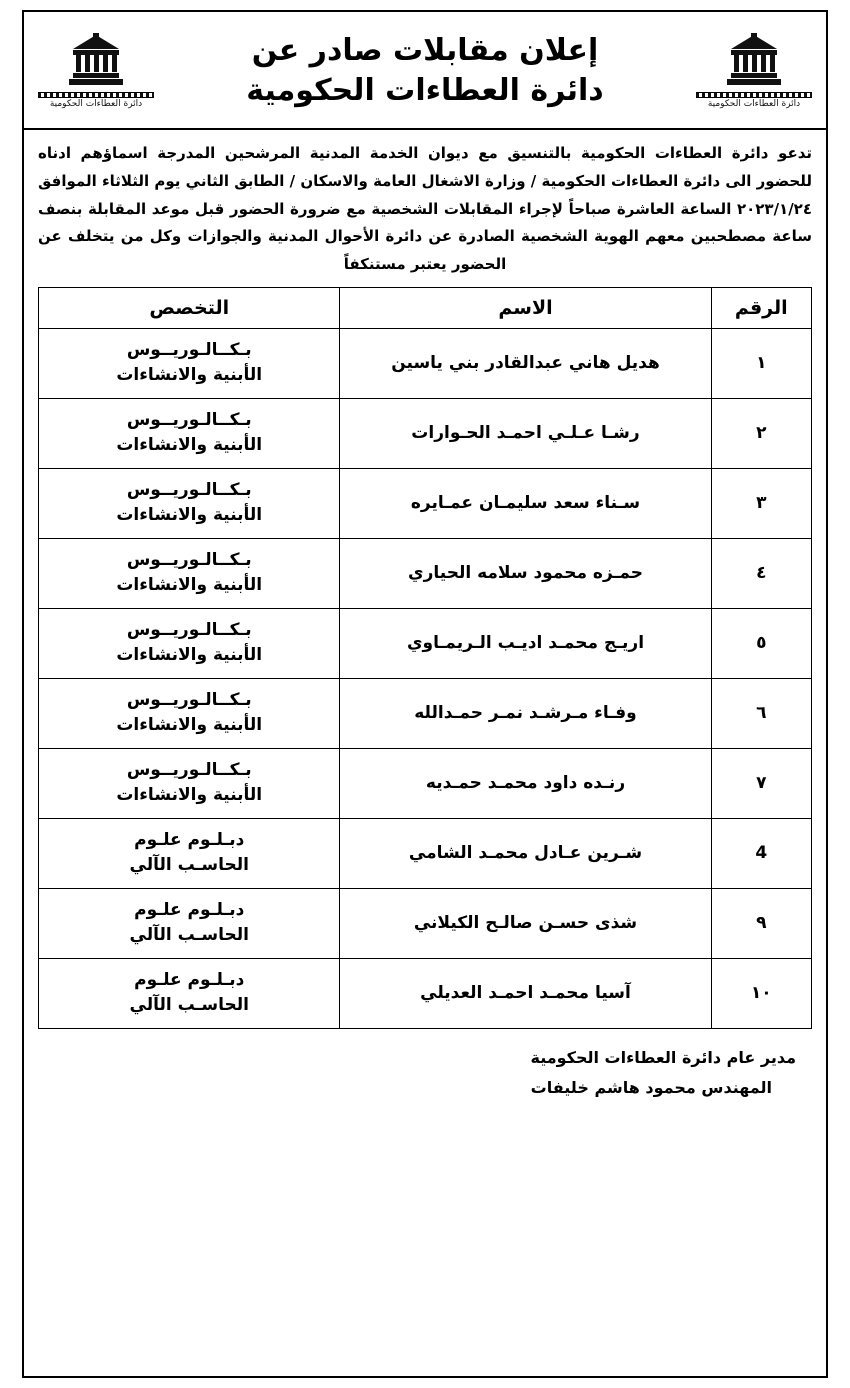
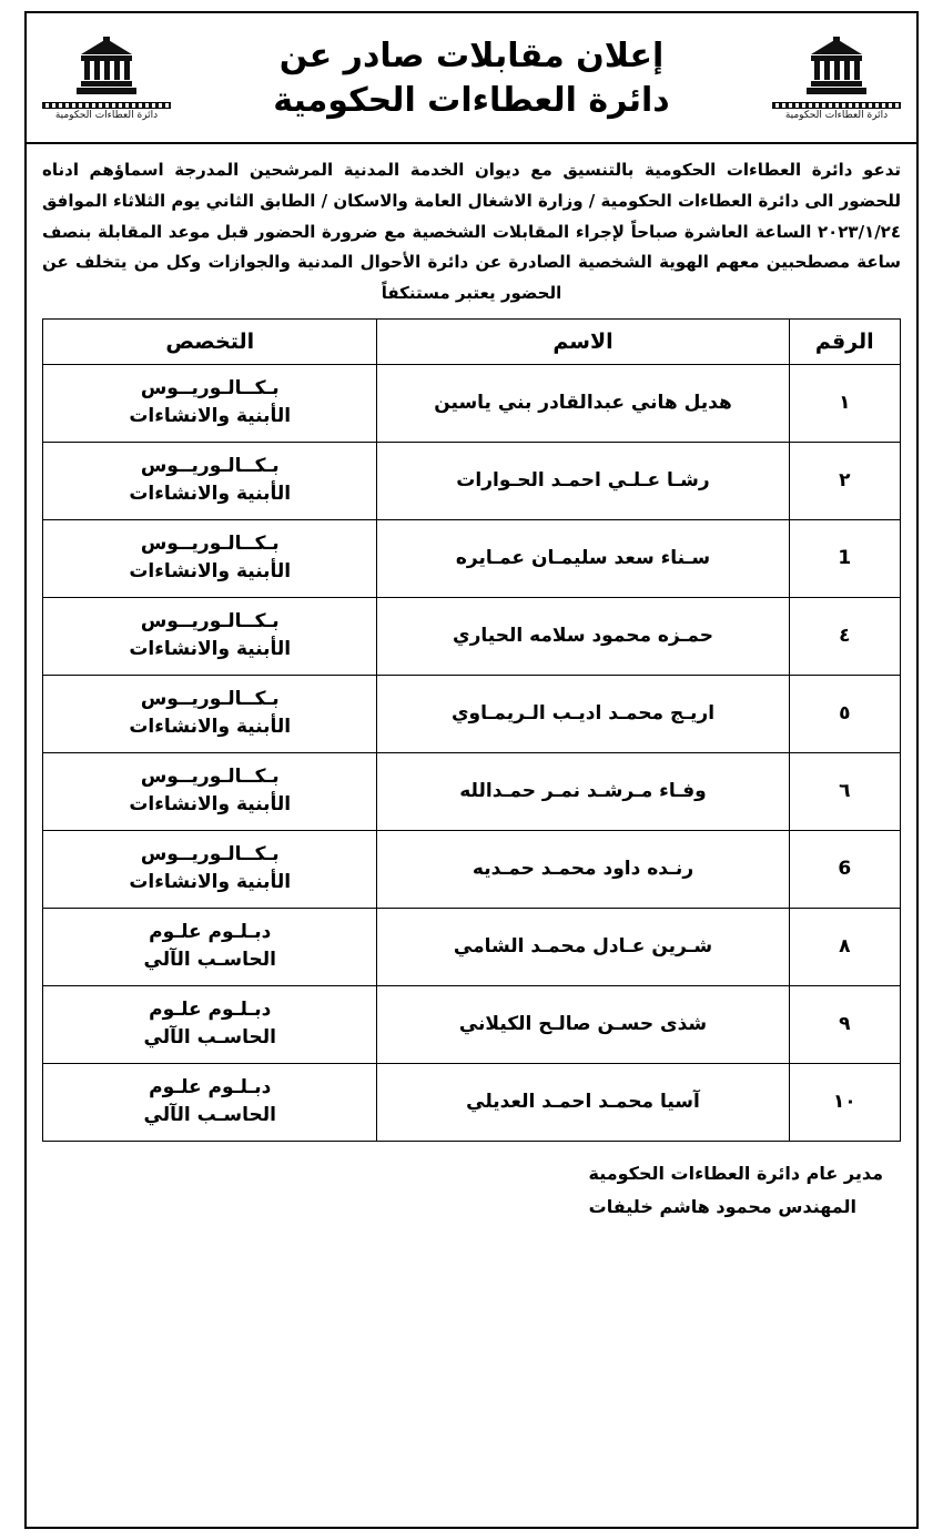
  دائرة العطاءات الحكومية
  إعلان مقابلات صادر عن
  دائرة العطاءات الحكومية
  دائرة العطاءات الحكومية
  تدعو دائرة العطاءات الحكومية بالتنسيق مع ديوان الخدمة المدنية المرشحين المدرجة اسماؤهم ادناه للحضور الى دائرة العطاءات الحكومية / وزارة الاشغال العامة والاسكان / الطابق الثاني يوم الثلاثاء الموافق ٢٠٢٣/١/٢٤ الساعة العاشرة صباحاً لإجراء المقابلات الشخصية مع ضرورة الحضور قبل موعد المقابلة بنصف ساعة مصطحبين معهم الهوية الشخصية الصادرة عن دائرة الأحوال المدنية والجوازات وكل من يتخلف عن الحضور يعتبر مستنكفاً
  الرقم	الاسم	التخصص
  ١	هديل هاني عبدالقادر بني ياسين	بـكــالـوريــوس الأبنية والانشاءات
  ٢	رشـا عـلـي احمـد الحـوارات	بـكــالـوريــوس الأبنية والانشاءات
- ٣	سـناء سعد سليمـان عمـايره	بـكــالـوريــوس الأبنية والانشاءات
+ 1	سـناء سعد سليمـان عمـايره	بـكــالـوريــوس الأبنية والانشاءات
  ٤	حمـزه محمود سلامه الحياري	بـكــالـوريــوس الأبنية والانشاءات
  ٥	اريـج محمـد اديـب الـريمـاوي	بـكــالـوريــوس الأبنية والانشاءات
  ٦	وفـاء مـرشـد نمـر حمـدالله	بـكــالـوريــوس الأبنية والانشاءات
- ٧	رنـده داود محمـد حمـديه	بـكــالـوريــوس الأبنية والانشاءات
+ 6	رنـده داود محمـد حمـديه	بـكــالـوريــوس الأبنية والانشاءات
- 4	شـرين عـادل محمـد الشامي	دبـلـوم علـوم الحاسـب الآلي
+ ٨	شـرين عـادل محمـد الشامي	دبـلـوم علـوم الحاسـب الآلي
  ٩	شذى حسـن صالـح الكيلاني	دبـلـوم علـوم الحاسـب الآلي
  ١٠	آسيا محمـد احمـد العديلي	دبـلـوم علـوم الحاسـب الآلي
  مدير عام دائرة العطاءات الحكومية
  المهندس محمود هاشم خليفات
